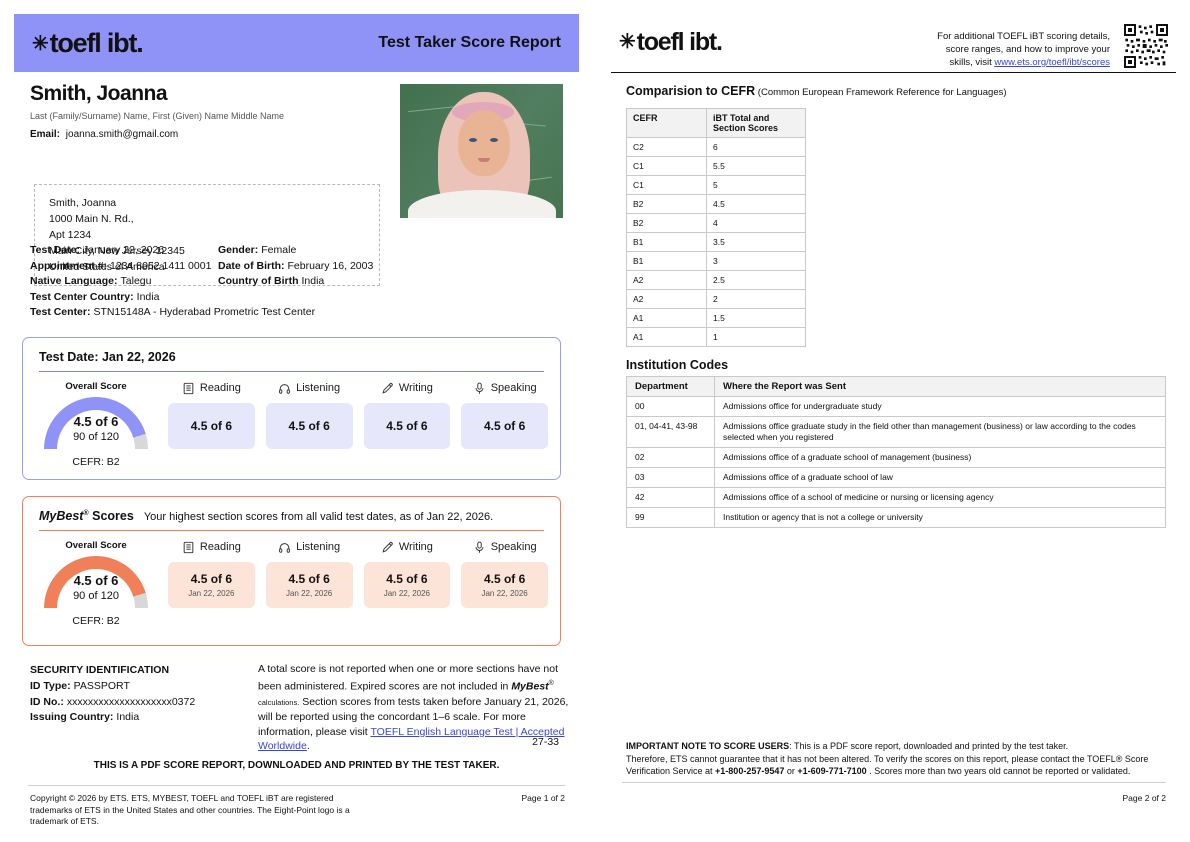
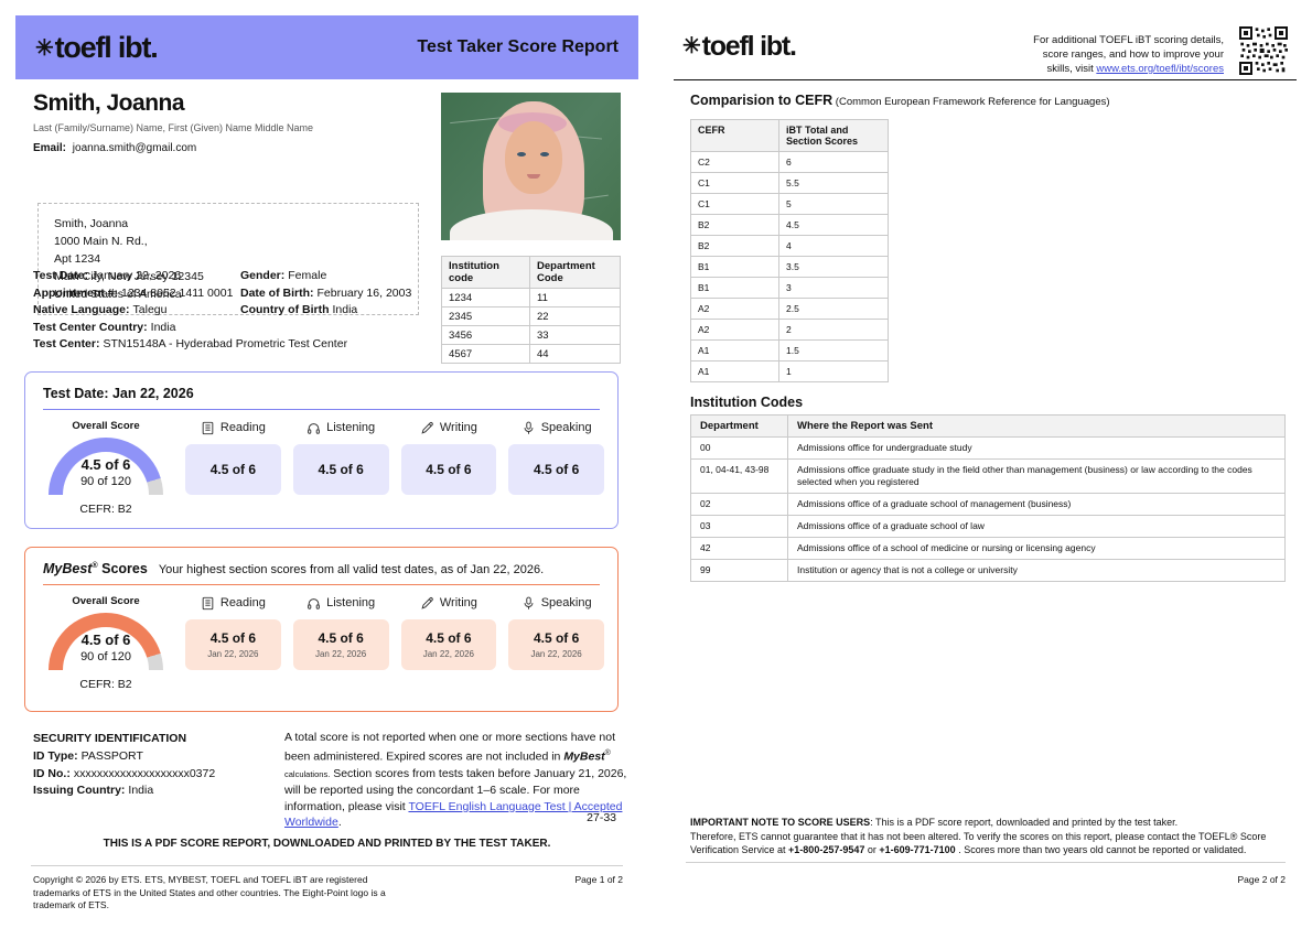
  ✳
  toefl ibt
  .
  Test Taker Score Report
  Smith, Joanna
  Last (Family/Surname) Name, First (Given) Name Middle Name
  Email: joanna.smith@gmail.com
  Smith, Joanna
  1000 Main N. Rd.,
  Apt 1234
  Main City, New Jersey 12345
  United States of America
  Test Date: January 22, 2026
  Appointment #: 1234 8052 1411 0001
  Native Language: Talegu
  Test Center Country: India
  Test Center: STN15148A - Hyderabad Prometric Test Center
  Gender: Female
  Date of Birth: February 16, 2003
  Country of Birth India
+ Institution code	Department Code
+ 1234	11
+ 2345	22
+ 3456	33
+ 4567	44
  Test Date: Jan 22, 2026
  Overall Score
  4.5 of 6
  90 of 120
  CEFR: B2
  Reading
  4.5 of 6
  Listening
  4.5 of 6
  Writing
  4.5 of 6
  Speaking
  4.5 of 6
  MyBest Scores Your highest section scores from all valid test dates, as of Jan 22, 2026.
  Overall Score
  4.5 of 6
  90 of 120
  CEFR: B2
  Reading
  4.5 of 6
  Jan 22, 2026
  Listening
  4.5 of 6
  Jan 22, 2026
  Writing
  4.5 of 6
  Jan 22, 2026
  Speaking
  4.5 of 6
  Jan 22, 2026
  SECURITY IDENTIFICATION
  ID Type: PASSPORT
  ID No.: xxxxxxxxxxxxxxxxxxxx0372
  Issuing Country: India
  A total score is not reported when one or more sections have not been administered. Expired scores are not included in MyBest calculations. Section scores from tests taken before January 21, 2026, will be reported using the concordant 1–6 scale. For more information, please visit TOEFL English Language Test | Accepted Worldwide.
  27-33
  THIS IS A PDF SCORE REPORT, DOWNLOADED AND PRINTED BY THE TEST TAKER.
  Copyright © 2026 by ETS. ETS, MYBEST, TOEFL and TOEFL iBT are registered trademarks of ETS in the United States and other countries. The Eight-Point logo is a trademark of ETS.
  Page 1 of 2
  ✳
  toefl ibt
  .
  For additional TOEFL iBT scoring details,
  score ranges, and how to improve your
  skills, visit www.ets.org/toefl/ibt/scores
  Comparision to CEFR (Common European Framework Reference for Languages)
  CEFR	iBT Total and Section Scores
  C2	6
  C1	5.5
  C1	5
  B2	4.5
  B2	4
  B1	3.5
  B1	3
  A2	2.5
  A2	2
  A1	1.5
  A1	1
  Institution Codes
  Department	Where the Report was Sent
  00	Admissions office for undergraduate study
  01, 04-41, 43-98	Admissions office graduate study in the field other than management (business) or law according to the codes selected when you registered
  02	Admissions office of a graduate school of management (business)
  03	Admissions office of a graduate school of law
  42	Admissions office of a school of medicine or nursing or licensing agency
  99	Institution or agency that is not a college or university
  IMPORTANT NOTE TO SCORE USERS: This is a PDF score report, downloaded and printed by the test taker.
  Therefore, ETS cannot guarantee that it has not been altered. To verify the scores on this report, please contact the TOEFL® Score Verification Service at +1-800-257-9547 or +1-609-771-7100 . Scores more than two years old cannot be reported or validated.
  Page 2 of 2
